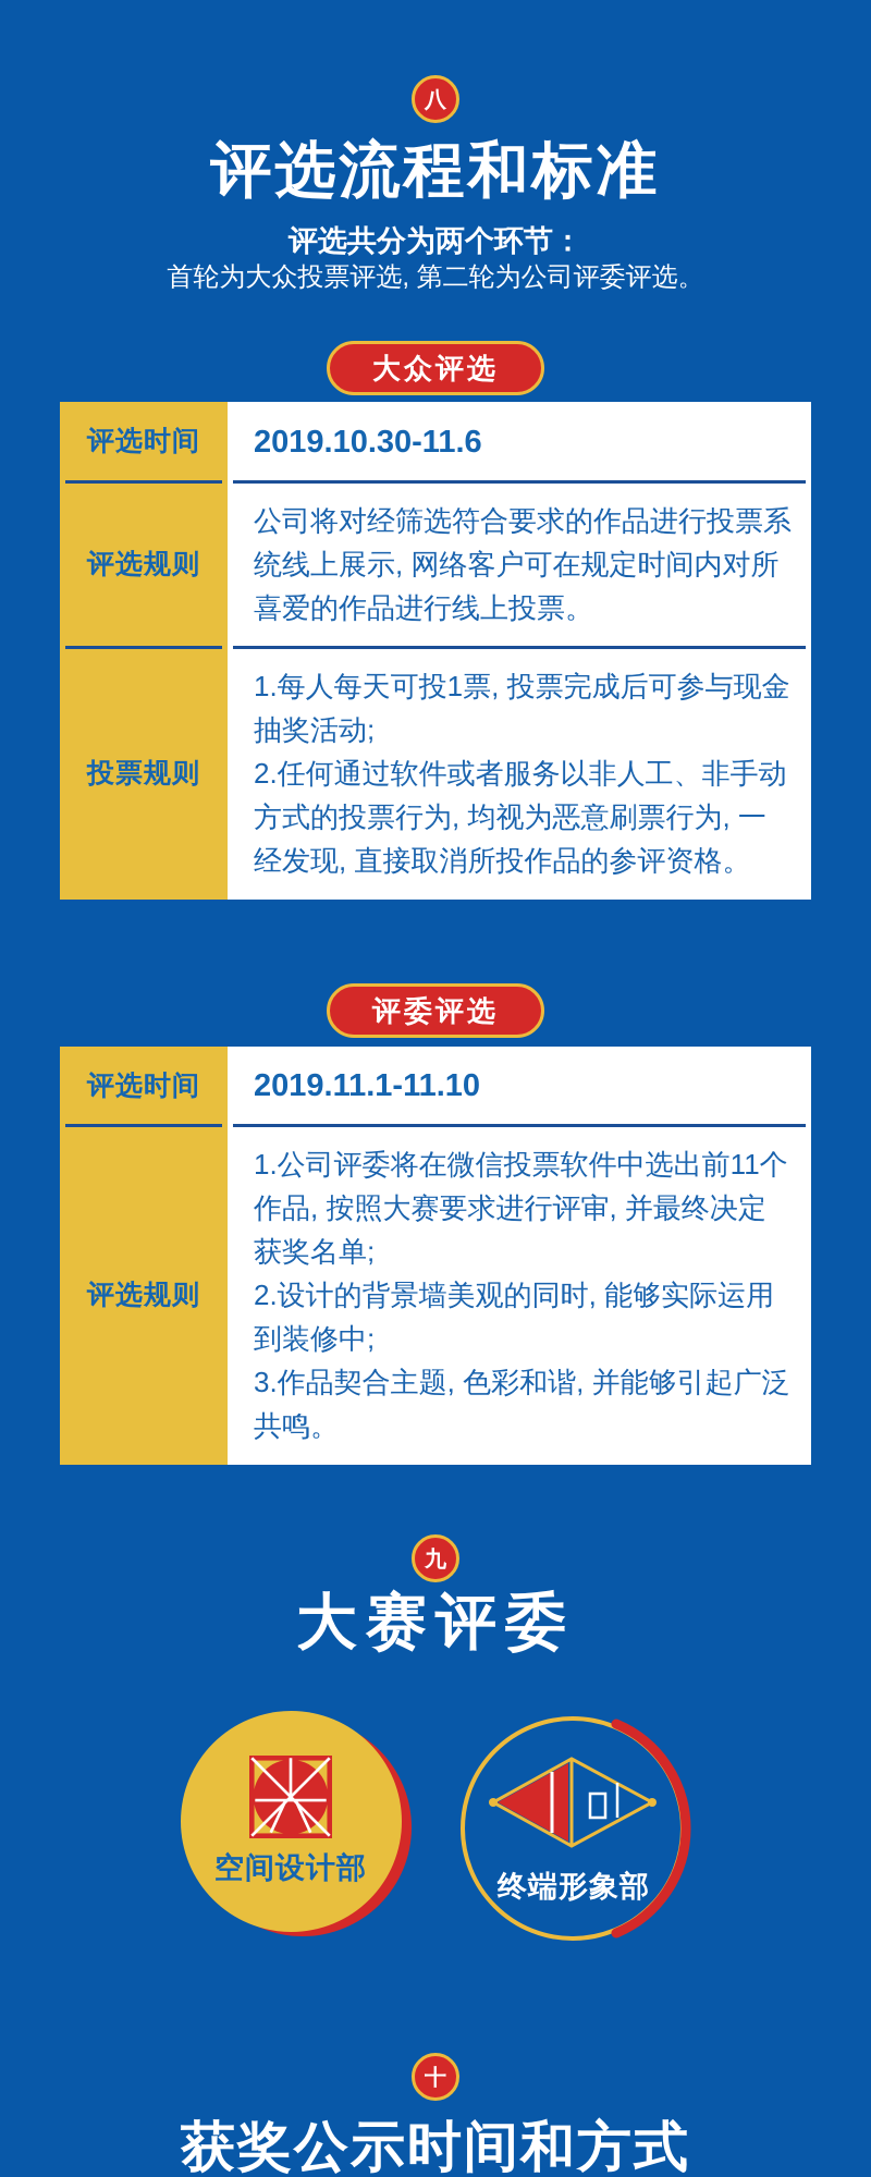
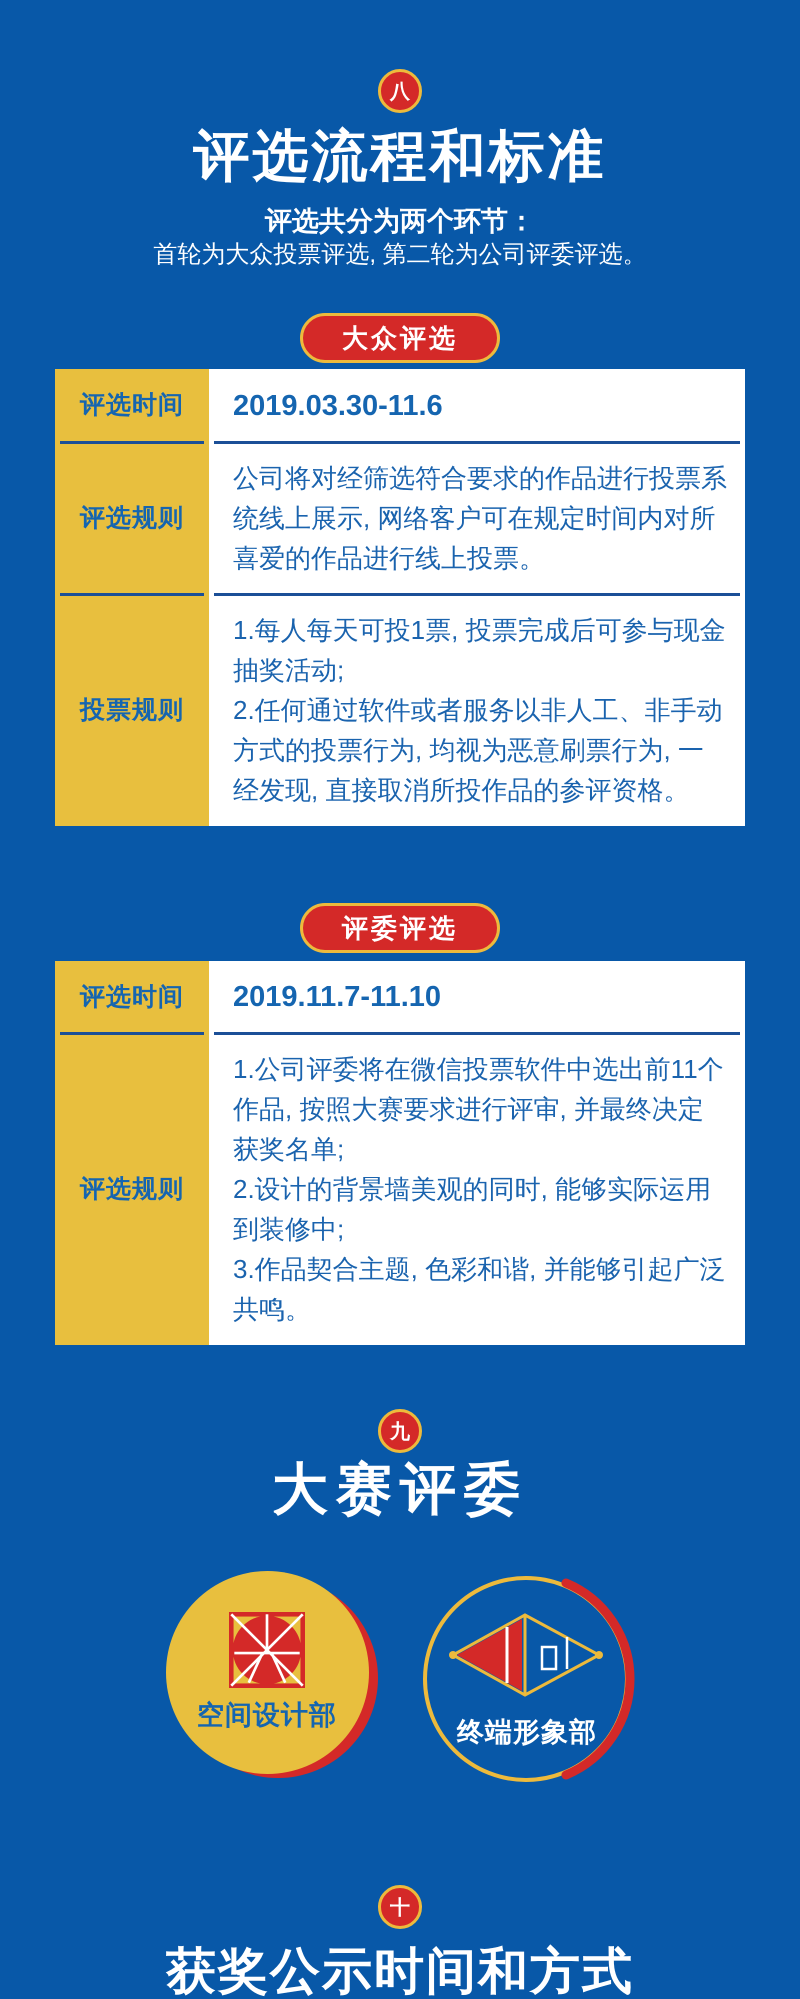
  八
  评选流程和标准
  评选共分为两个环节：
  首轮为大众投票评选, 第二轮为公司评委评选。
  大众评选
  评选时间
- 2019.10.30-11.6
+ 2019.03.30-11.6
  评选规则
  公司将对经筛选符合要求的作品进行投票系统线上展示, 网络客户可在规定时间内对所喜爱的作品进行线上投票。
  投票规则
  1.每人每天可投1票, 投票完成后可参与现金抽奖活动;
  2.任何通过软件或者服务以非人工、非手动方式的投票行为, 均视为恶意刷票行为, 一经发现, 直接取消所投作品的参评资格。
  评委评选
  评选时间
- 2019.11.1-11.10
+ 2019.11.7-11.10
  评选规则
  1.公司评委将在微信投票软件中选出前11个作品, 按照大赛要求进行评审, 并最终决定获奖名单;
  2.设计的背景墙美观的同时, 能够实际运用到装修中;
  3.作品契合主题, 色彩和谐, 并能够引起广泛共鸣。
  九
  大赛评委
  空间设计部
  终端形象部
  十
  获奖公示时间和方式
